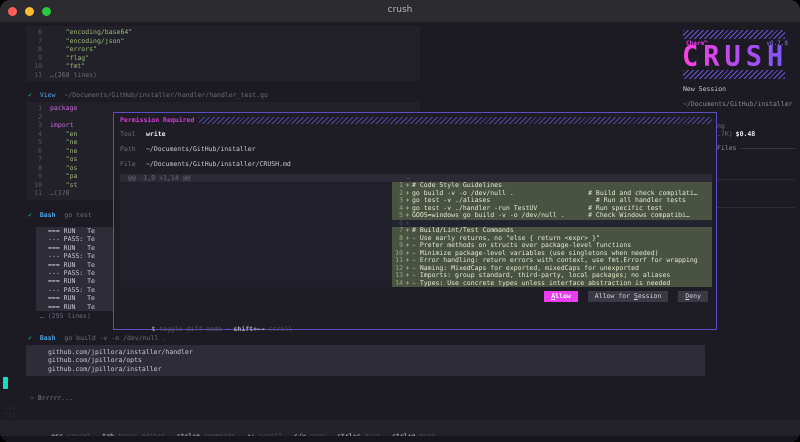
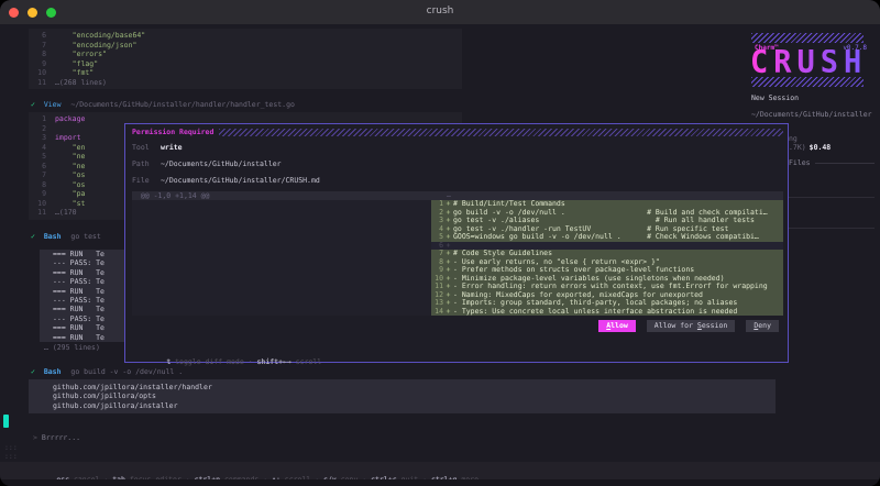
  crush
  6
  "encoding/base64"
  7
  "encoding/json"
  8
  "errors"
  9
  "flag"
  10
  "fmt"
  11
  …(268 lines)
  ✓ View ~/Documents/GitHub/installer/handler/handler_test.go
  1
  package
  2
  3
  import
  4
  "en
  5
  "ne
  6
  "ne
  7
  "os
  8
  "os
  9
  "pa
  10
  "st
  11
  …(170
  ✓ Bash go test
  === RUN Te
  --- PASS: Te
  === RUN Te
  --- PASS: Te
  === RUN Te
  --- PASS: Te
  === RUN Te
  --- PASS: Te
  === RUN Te
  === RUN Te
  … (295 lines)
  ✓ Bash go build -v -o /dev/null .
  github.com/jpillora/installer/handler
  github.com/jpillora/opts
  github.com/jpillora/installer
  CRUSH
  New Session
  ~/Documents/GitHub/installer
  ng
  .7K) $0.48
  Files
  Permission Required
  Tool write
  Path ~/Documents/GitHub/installer
  File ~/Documents/GitHub/installer/CRUSH.md
  @@ -1,0 +1,14 @@
  —
  1
  +
- # Code Style Guidelines
+ # Build/Lint/Test Commands
  2
  +
  go build -v -o /dev/null . # Build and check compilati…
  3
  +
  go test -v ./aliases # Run all handler tests
  4
  +
  go test -v ./handler -run TestUV # Run specific test
  5
  +
  GOOS=windows go build -v -o /dev/null . # Check Windows compatibi…
  6
  +
  7
  +
- # Build/Lint/Test Commands
+ # Code Style Guidelines
  8
  +
  - Use early returns, no "else { return <expr> }"
  9
  +
  - Prefer methods on structs over package-level functions
  10
  +
  - Minimize package-level variables (use singletons when needed)
  11
  +
  - Error handling: return errors with context, use fmt.Errorf for wrapping
  12
  +
  - Naming: MixedCaps for exported, mixedCaps for unexported
  13
  +
  - Imports: group standard, third-party, local packages; no aliases
  14
  +
- - Types: Use concrete types unless interface abstraction is needed
+ - Types: Use concrete local unless interface abstraction is needed
  Allow
  Allow for Session
  Deny
  t toggle diff mode · shift+←→ scroll
  > Brrrrr...
